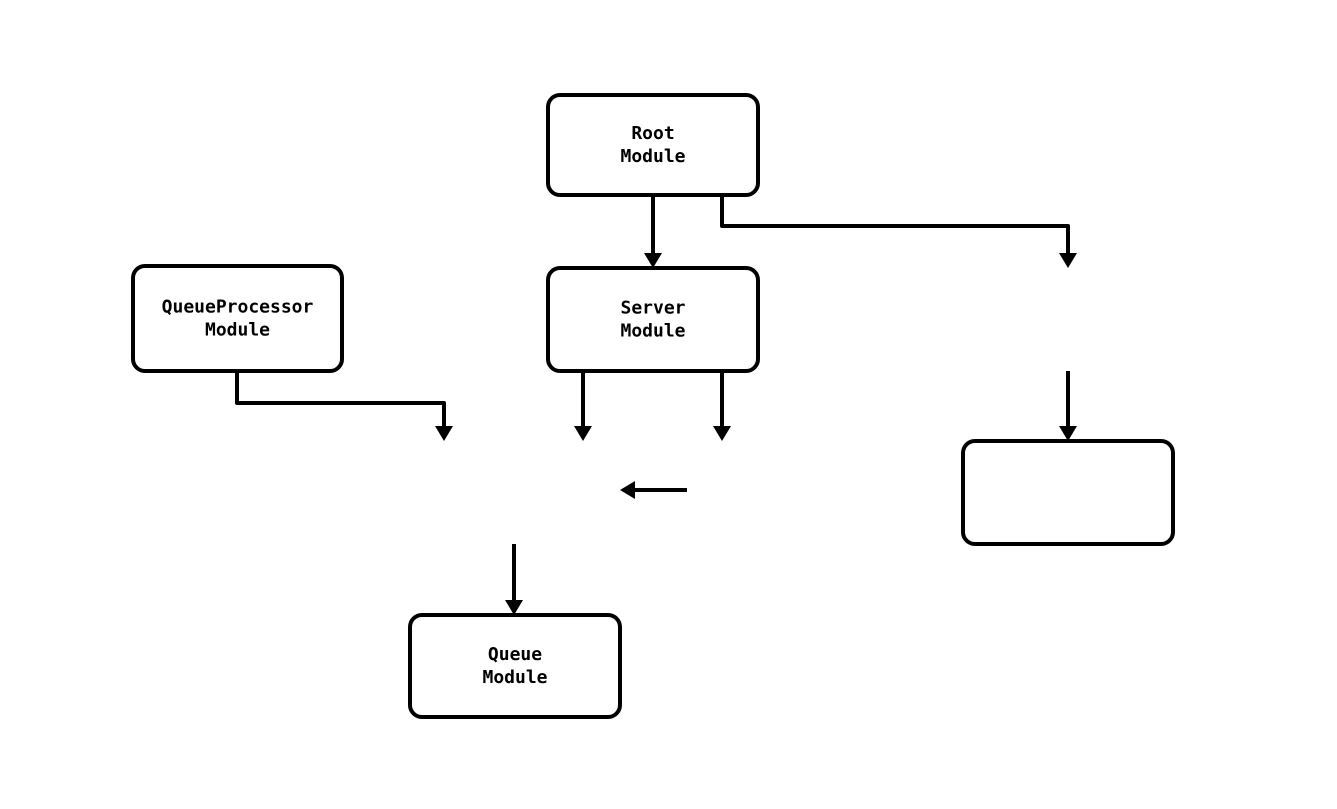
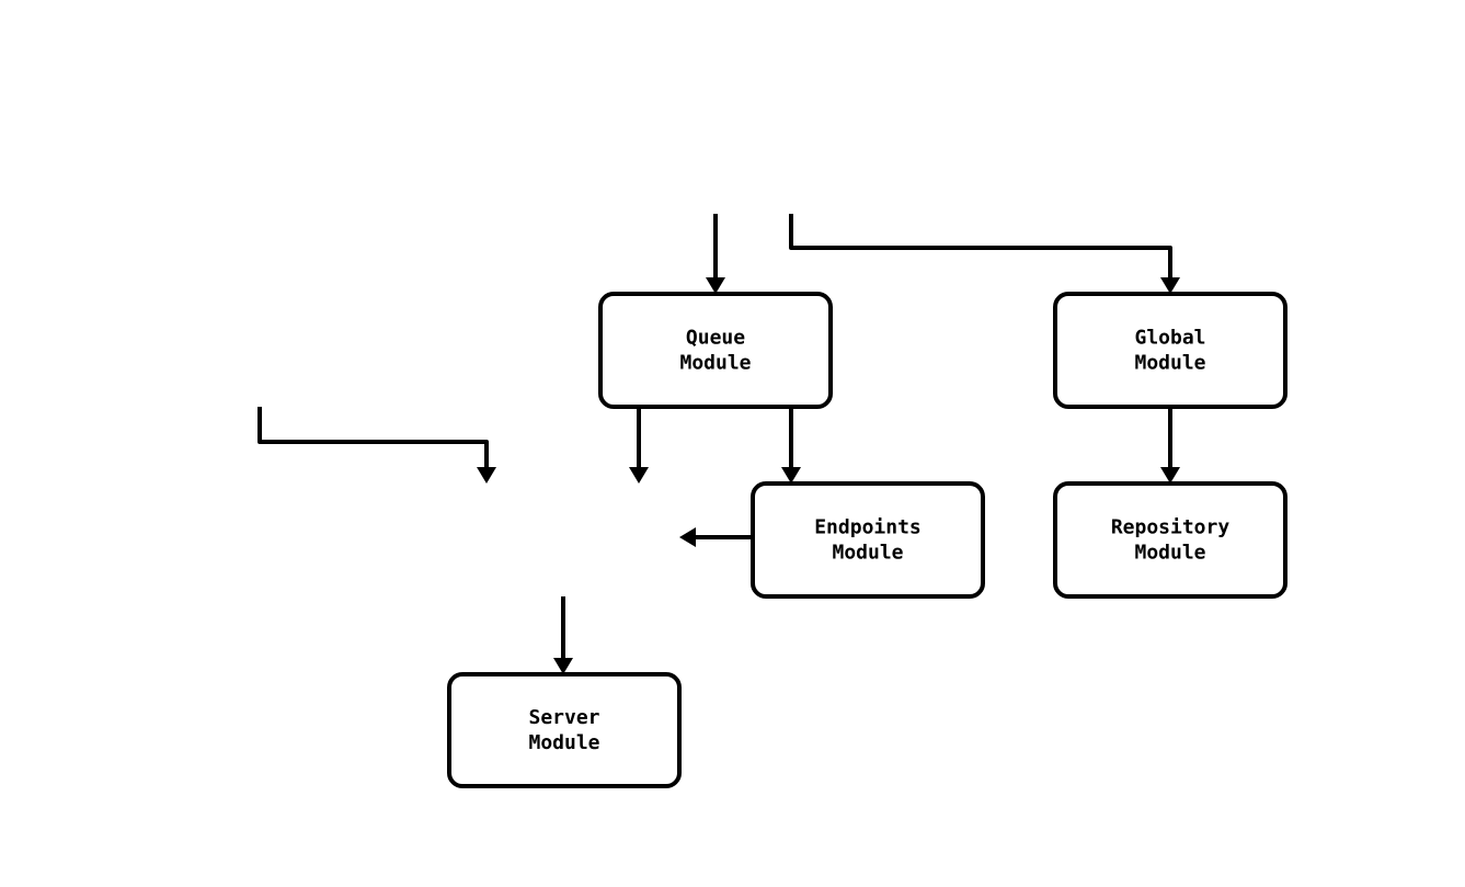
- Root Module
- QueueProcessor Module
- Server Module
+ Queue Module
+ Global Module
+ Endpoints Module
+ Repository Module
- Queue Module
+ Server Module
